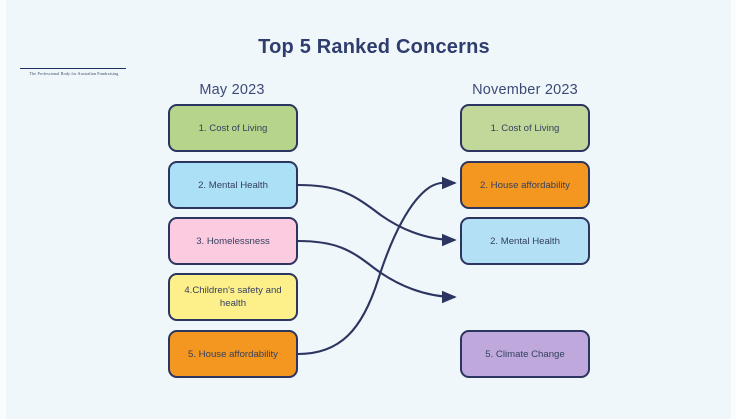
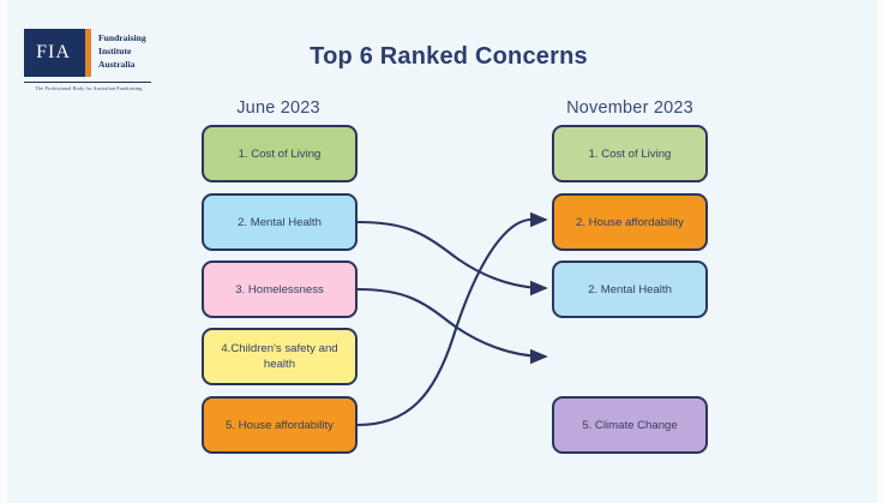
+ FIA
+ Fundraising
+ Institute
+ Australia
- Top 5 Ranked Concerns
+ Top 6 Ranked Concerns
- May 2023
+ June 2023
  November 2023
  1. Cost of Living
  2. Mental Health
  3. Homelessness
  4.Children's safety and health
  5. House affordability
  1. Cost of Living
  2. House affordability
  2. Mental Health
  5. Climate Change
